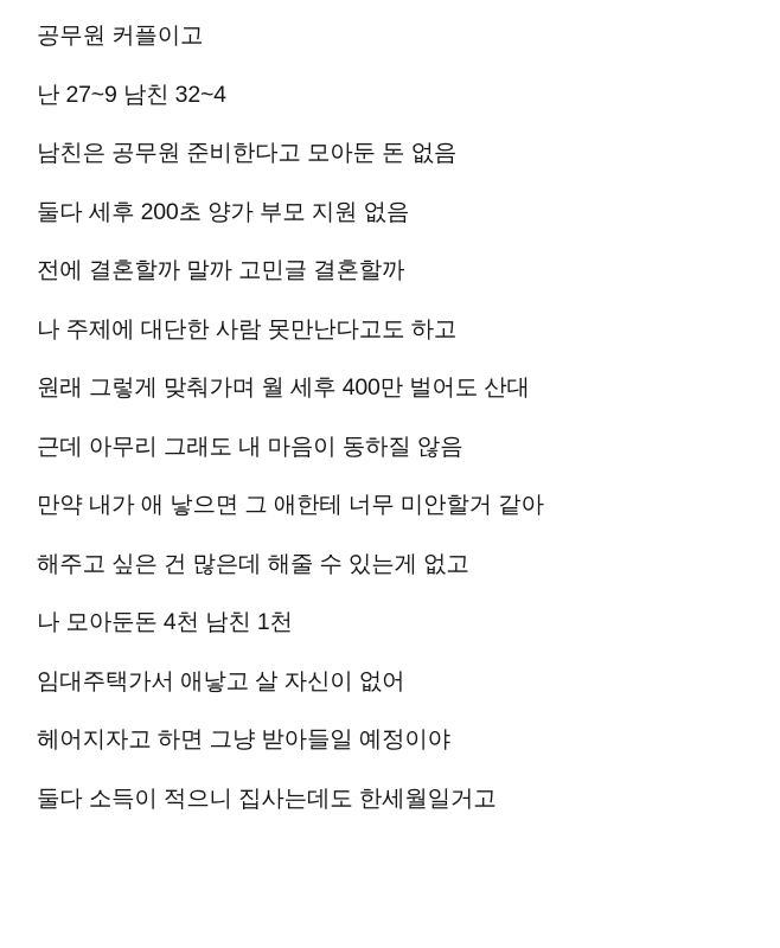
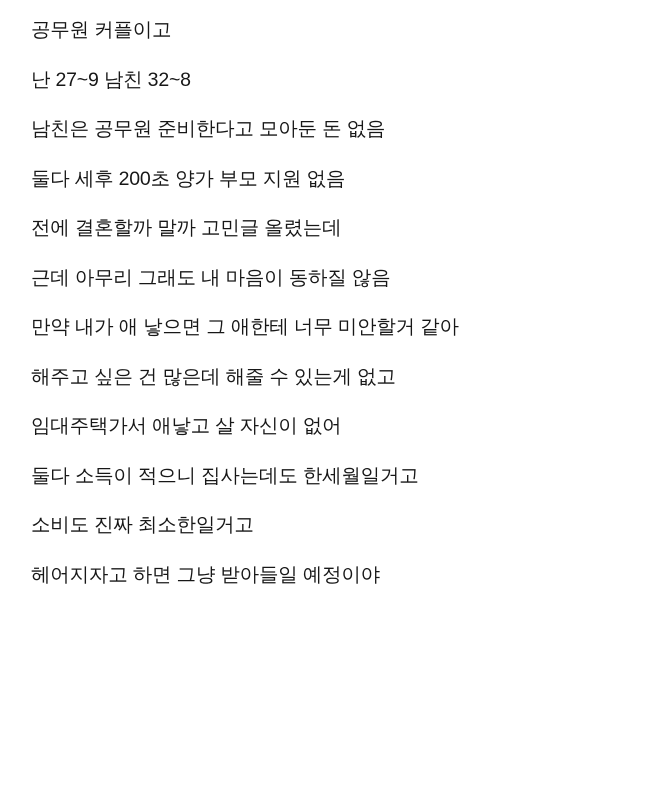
  공무원 커플이고
- 난 27~9 남친 32~4
+ 난 27~9 남친 32~8
  남친은 공무원 준비한다고 모아둔 돈 없음
  둘다 세후 200초 양가 부모 지원 없음
- 전에 결혼할까 말까 고민글 결혼할까
+ 전에 결혼할까 말까 고민글 올렸는데
- 나 주제에 대단한 사람 못만난다고도 하고
- 원래 그렇게 맞춰가며 월 세후 400만 벌어도 산대
  근데 아무리 그래도 내 마음이 동하질 않음
  만약 내가 애 낳으면 그 애한테 너무 미안할거 같아
  해주고 싶은 건 많은데 해줄 수 있는게 없고
- 나 모아둔돈 4천 남친 1천
  임대주택가서 애낳고 살 자신이 없어
- 헤어지자고 하면 그냥 받아들일 예정이야
+ 둘다 소득이 적으니 집사는데도 한세월일거고
+ 소비도 진짜 최소한일거고
- 둘다 소득이 적으니 집사는데도 한세월일거고
+ 헤어지자고 하면 그냥 받아들일 예정이야
